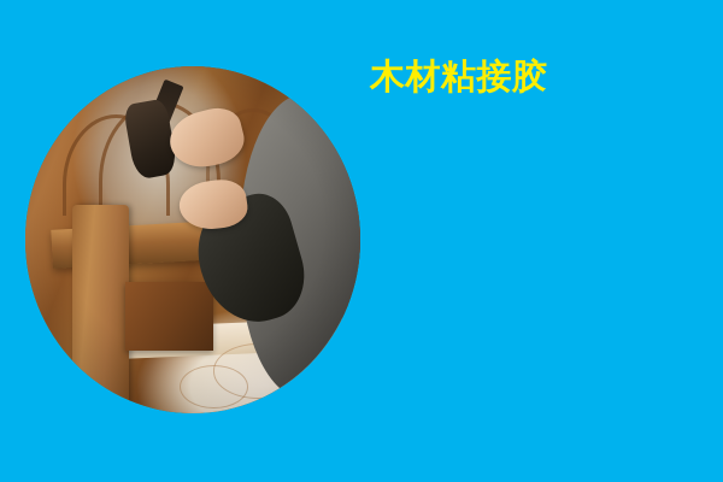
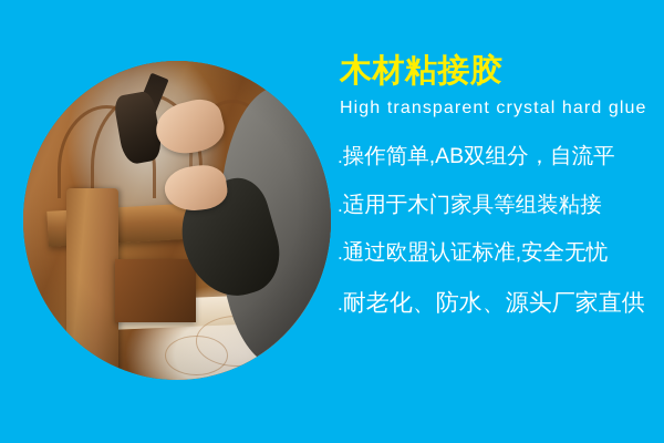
  木材粘接胶
+ High transparent crystal hard glue
+ .操作简单,AB双组分，自流平
+ .适用于木门家具等组装粘接
+ .通过欧盟认证标准,安全无忧
+ .耐老化、防水、源头厂家直供
